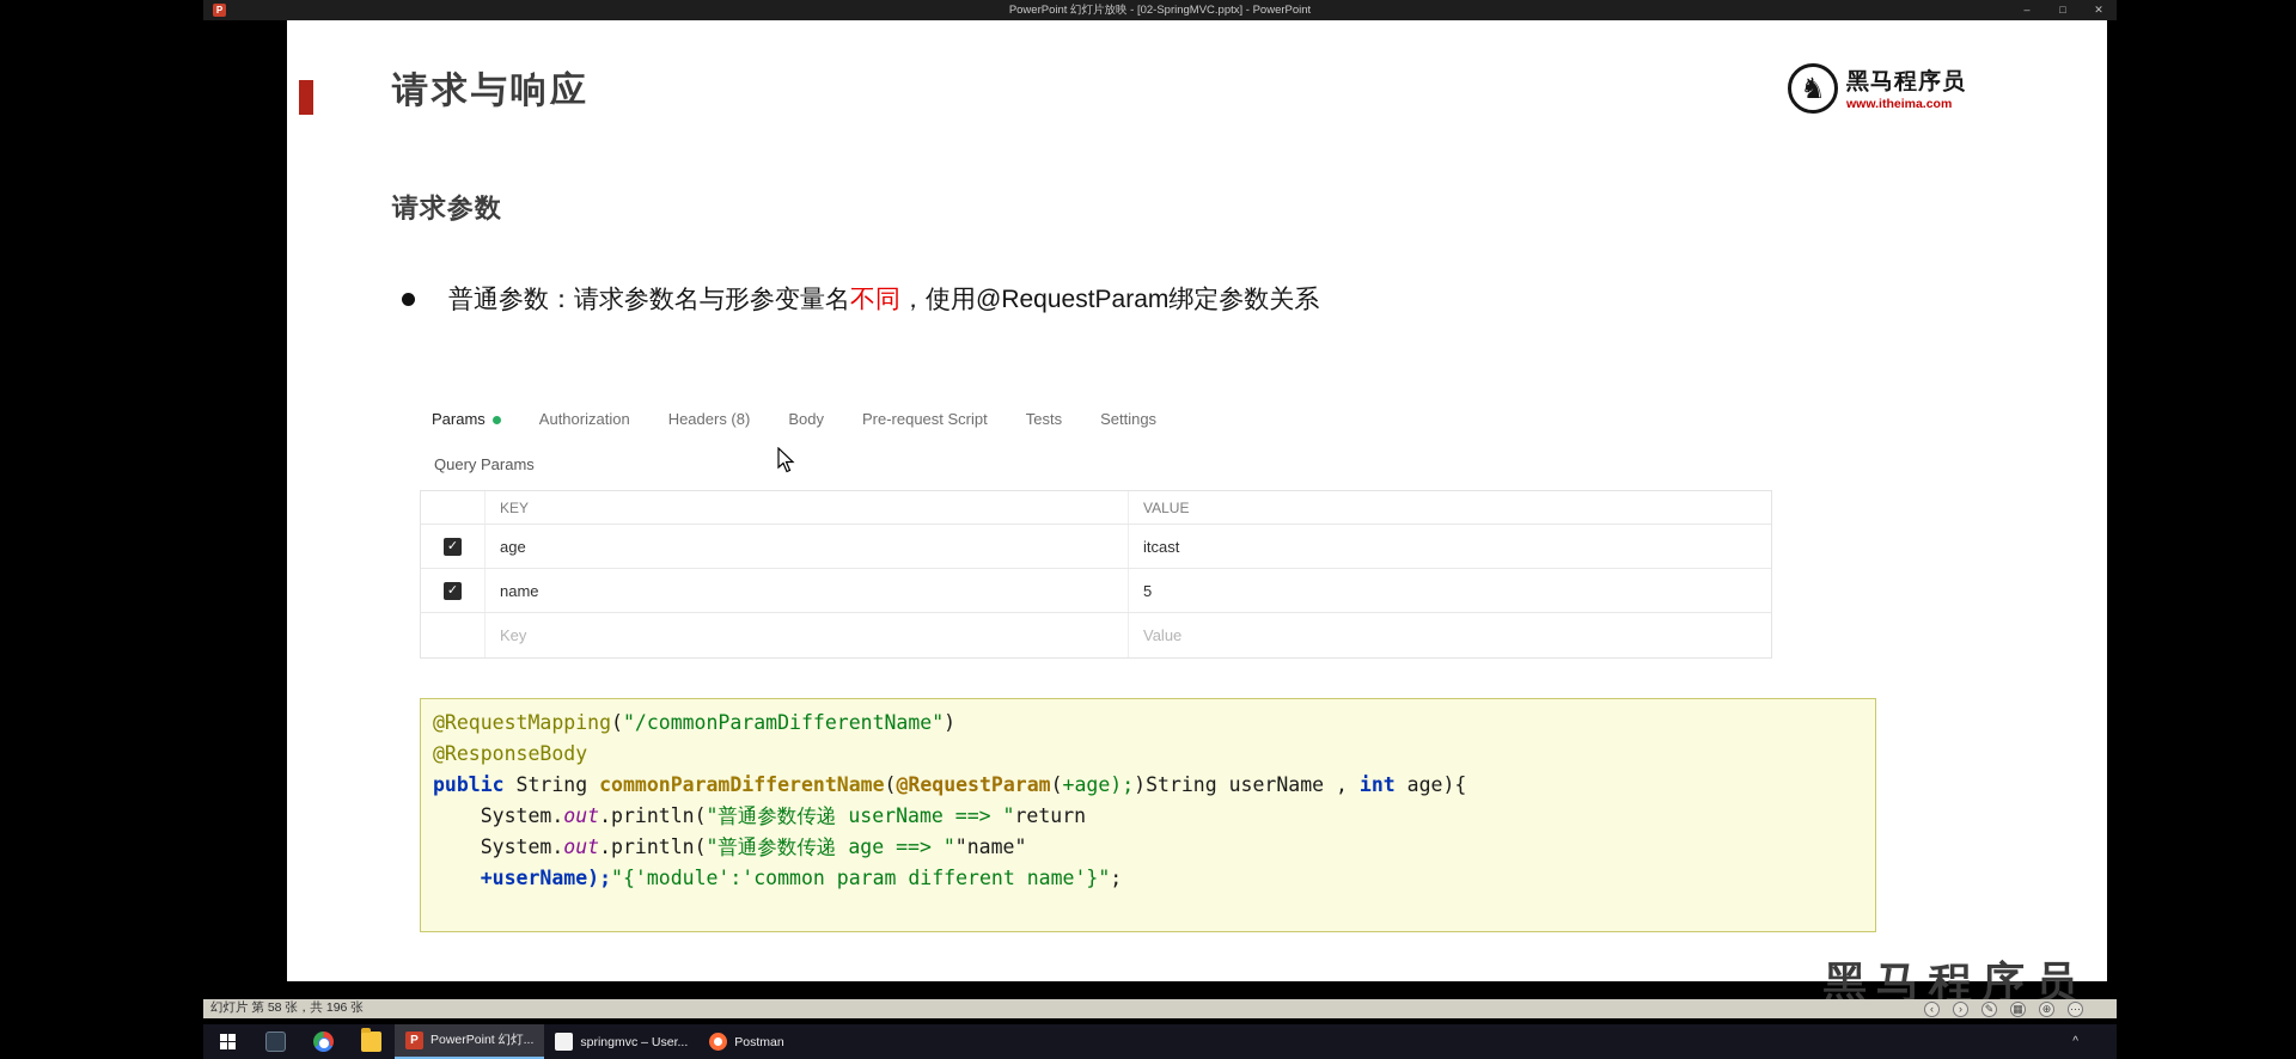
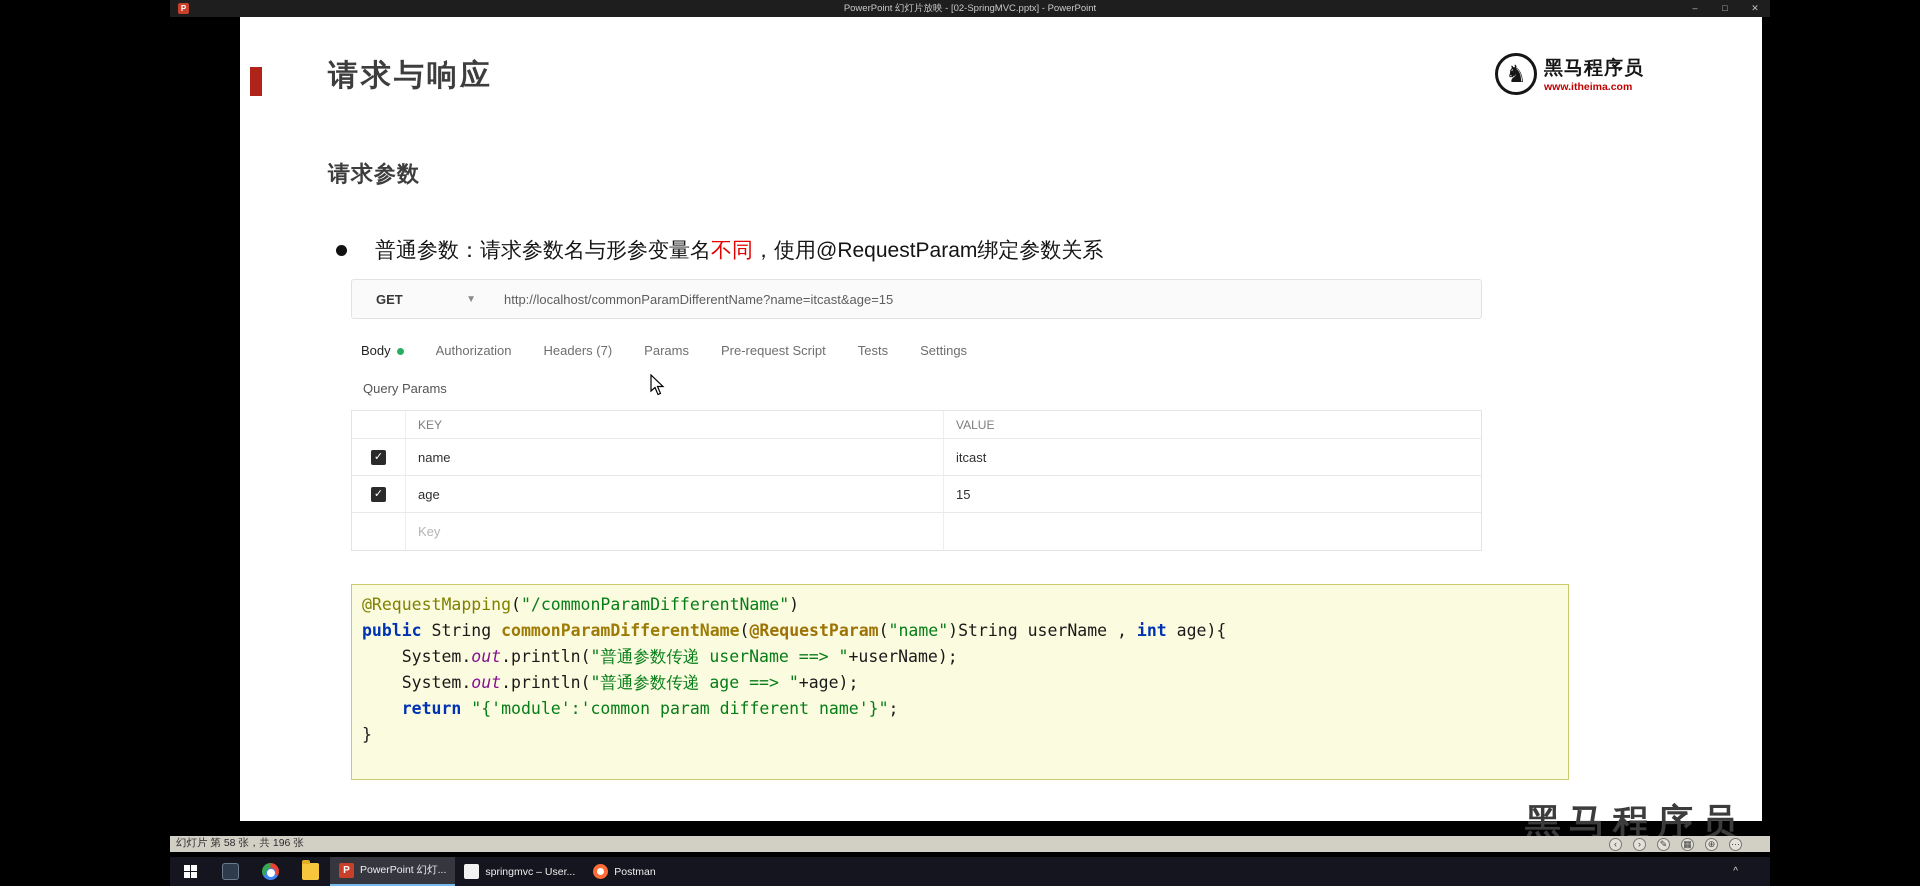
  P
  PowerPoint 幻灯片放映 - [02-SpringMVC.pptx] - PowerPoint
  –
  □
  ✕
  请求与响应
  黑马程序员
  www.itheima.com
  请求参数
  普通参数：请求参数名与形参变量名不同，使用@RequestParam绑定参数关系
+ GET
+ ▼
+ http://localhost/commonParamDifferentName?name=itcast&age=15
- Params
+ Body
  Authorization
- Headers (8)
+ Headers (7)
- Body
+ Params
  Pre-request Script
  Tests
  Settings
  Query Params
  KEY
  VALUE
  ✓
- age
+ name
  itcast
  ✓
- name
+ age
- 5
+ 15
  Key
- Value
  @RequestMapping("/commonParamDifferentName")
- @ResponseBody
- public String commonParamDifferentName(@RequestParam(+age);)String userName , int age){
+ public String commonParamDifferentName(@RequestParam("name")String userName , int age){
- System.out.println("普通参数传递 userName ==> "return
+ System.out.println("普通参数传递 userName ==> "+userName);
- System.out.println("普通参数传递 age ==> ""name"
+ System.out.println("普通参数传递 age ==> "+age);
- +userName);"{'module':'common param different name'}";
+ return "{'module':'common param different name'}";
+ }
  黑马程序员
  幻灯片 第 58 张，共 196 张
  ‹
  ›
  ✎
  ▦
  ⊕
  ⋯
  P
  PowerPoint 幻灯...
  springmvc – User...
  Postman
  ^
